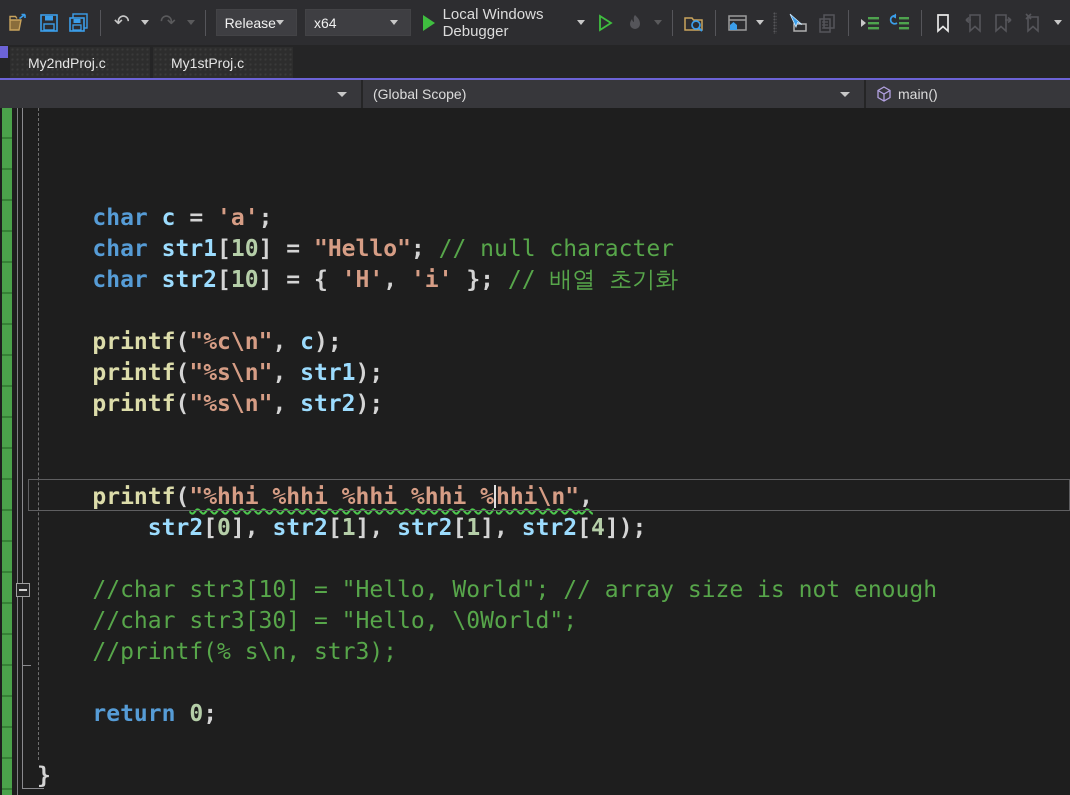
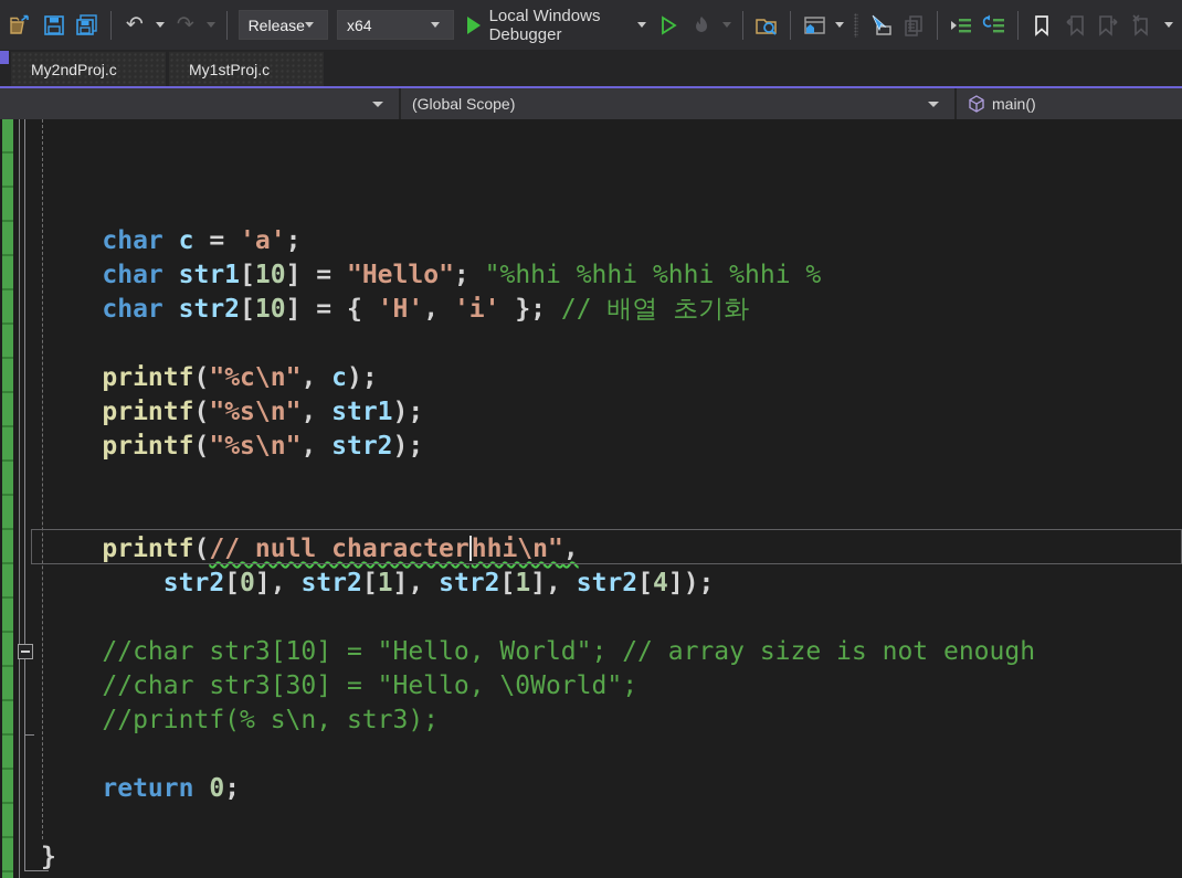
  ↶
  ↷
  Release
  x64
  Local Windows Debugger
  My2ndProj.c
  My1stProj.c
  (Global Scope)
  main()
  char c = 'a';
- char str1[10] = "Hello"; // null character
+ char str1[10] = "Hello"; "%hhi %hhi %hhi %hhi %
  char str2[10] = { 'H', 'i' }; // 배열 초기화
  printf("%c\n", c);
  printf("%s\n", str1);
  printf("%s\n", str2);
- printf("%hhi %hhi %hhi %hhi %hhi\n",
+ printf(// null characterhhi\n",
  str2[0], str2[1], str2[1], str2[4]);
  //char str3[10] = "Hello, World"; // array size is not enough
  //char str3[30] = "Hello, \0World";
  //printf(% s\n, str3);
  return 0;
  }
